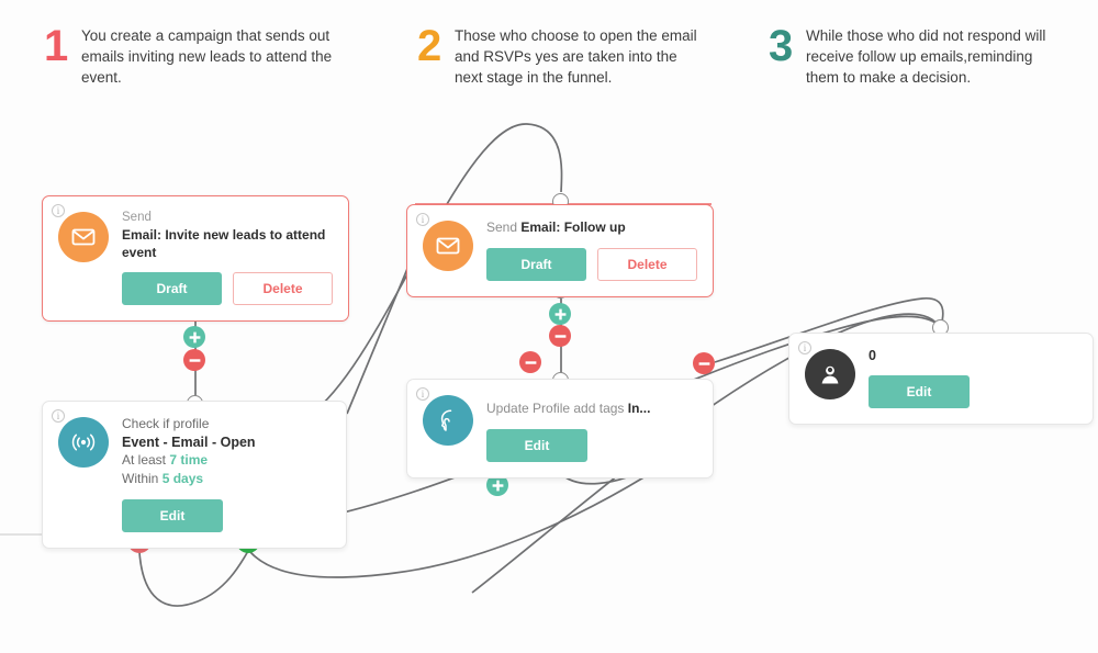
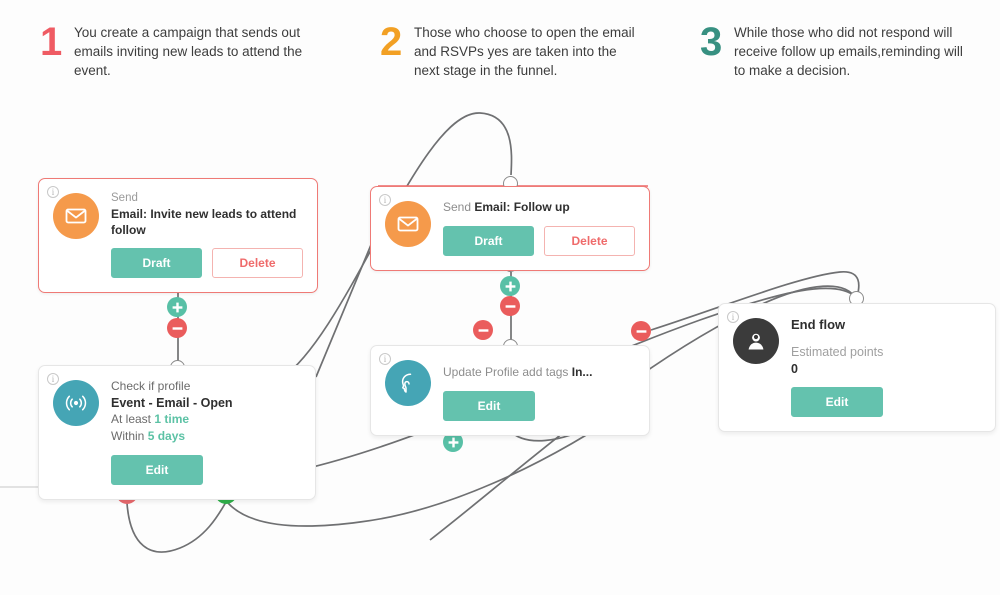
  1
  You create a campaign that sends out emails inviting new leads to attend the event.
  2
  Those who choose to open the email and RSVPs yes are taken into the next stage in the funnel.
  3
- While those who did not respond will receive follow up emails,reminding them to make a decision.
+ While those who did not respond will receive follow up emails,reminding will to make a decision.
  i
  Send
- Email: Invite new leads to attend event
+ Email: Invite new leads to attend follow
  Draft
  Delete
  i
  Check if profile
  Event - Email - Open
- At least 7 time
+ At least 1 time
  Within 5 days
  Edit
  i
  Send Email: Follow up
  Draft
  Delete
  i
  Update Profile add tags In...
  Edit
  i
+ End flow
+ Estimated points
  0
  Edit
